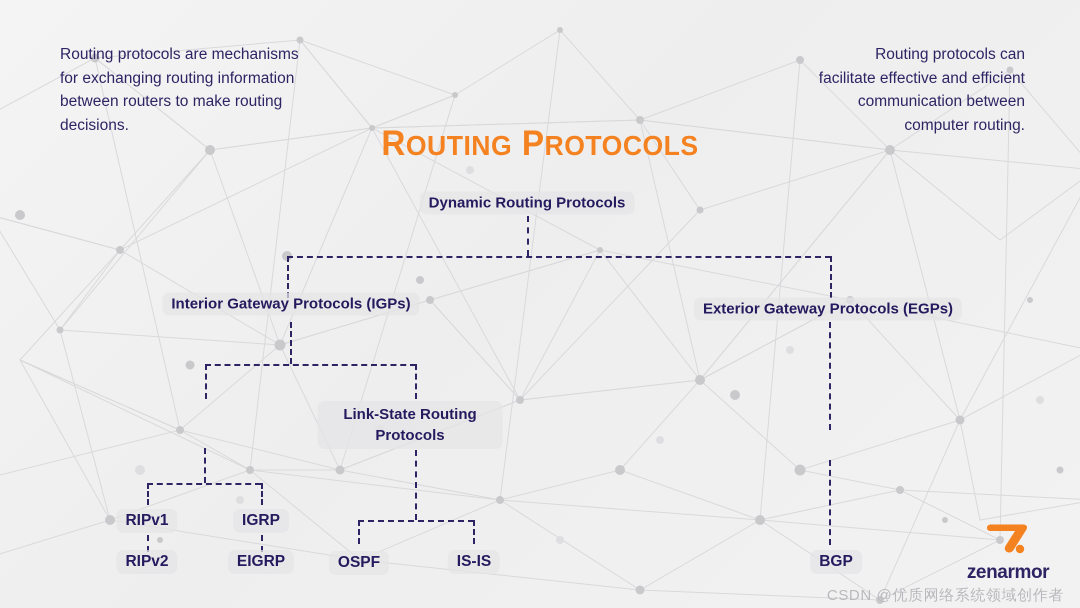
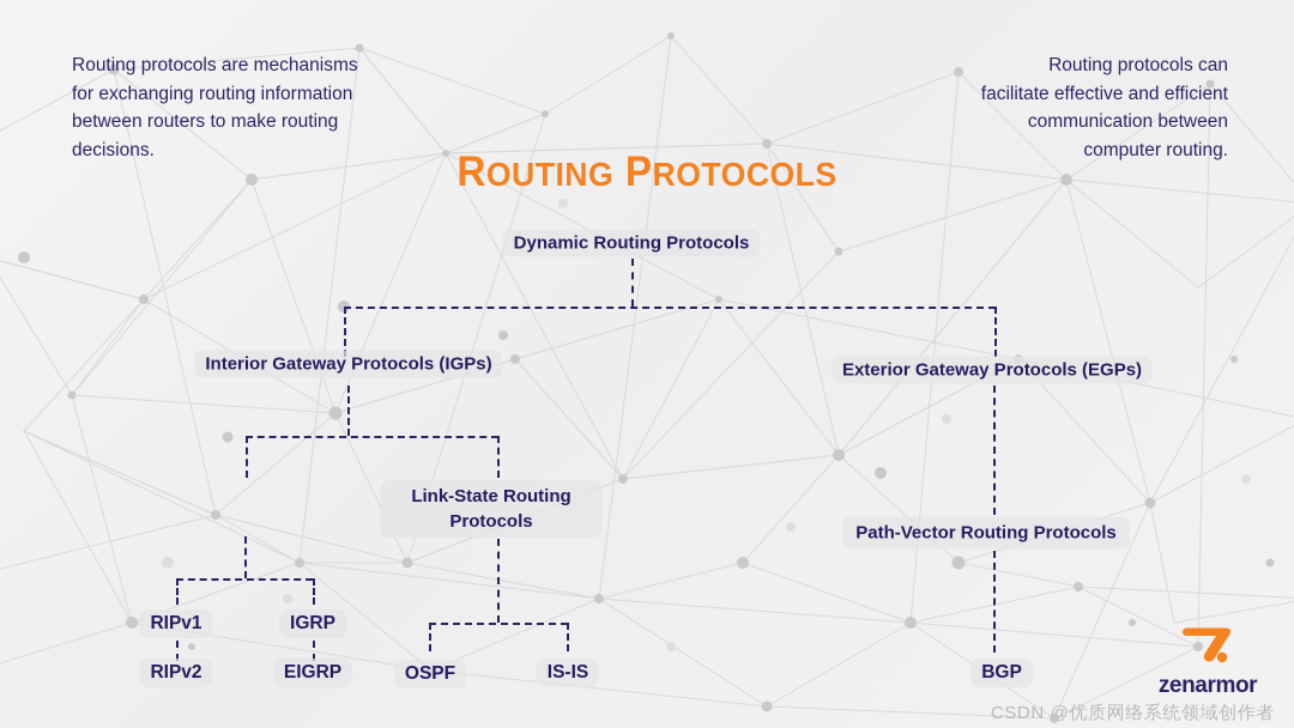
  ROUTING PROTOCOLS
  Routing protocols are mechanisms for exchanging routing information between routers to make routing decisions.
  Routing protocols can facilitate effective and efficient communication between computer routing.
  Dynamic Routing Protocols
  Interior Gateway Protocols (IGPs)
  Exterior Gateway Protocols (EGPs)
  Link-State Routing Protocols
+ Path-Vector Routing Protocols
  RIPv1
  RIPv2
  IGRP
  EIGRP
  OSPF
  IS-IS
  BGP
  zenarmor
  CSDN @优质网络系统领域创作者
